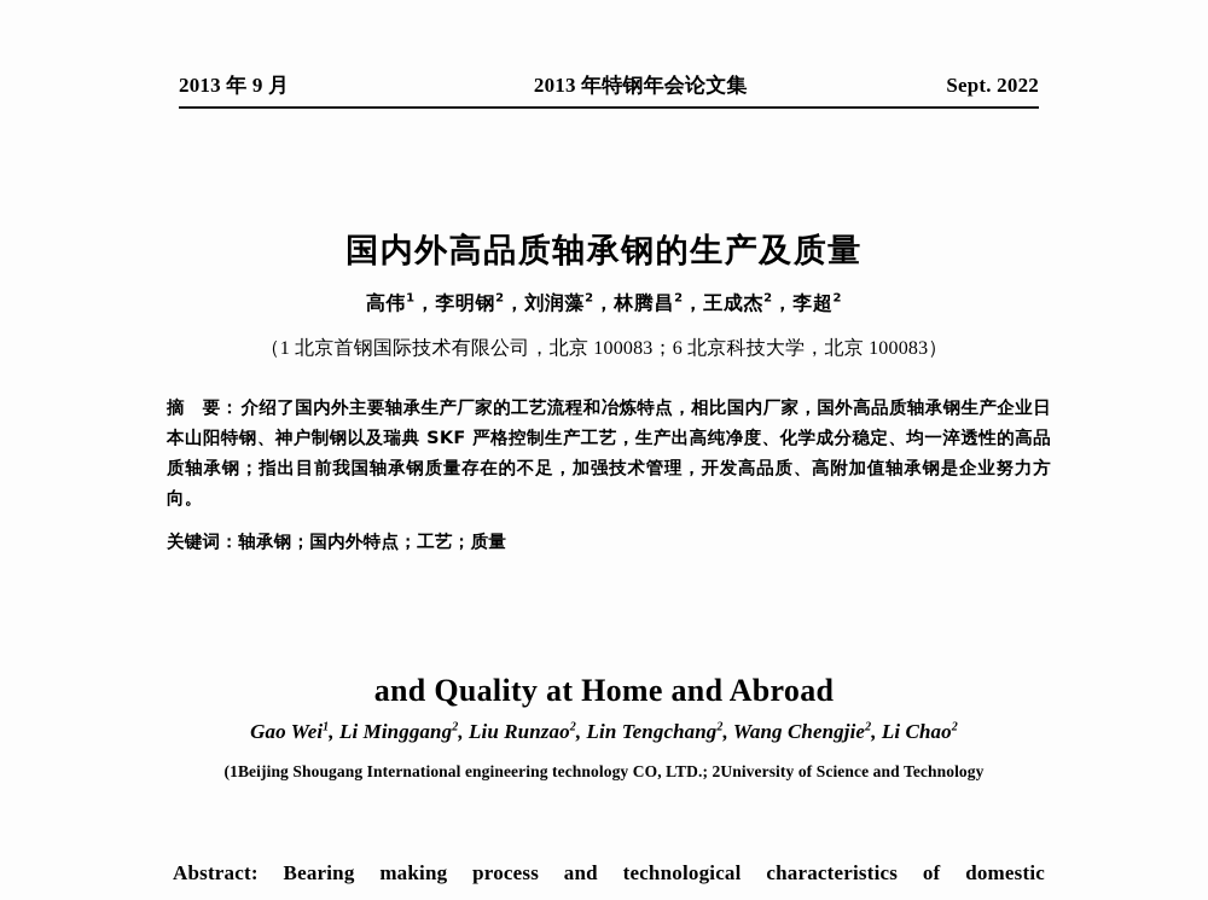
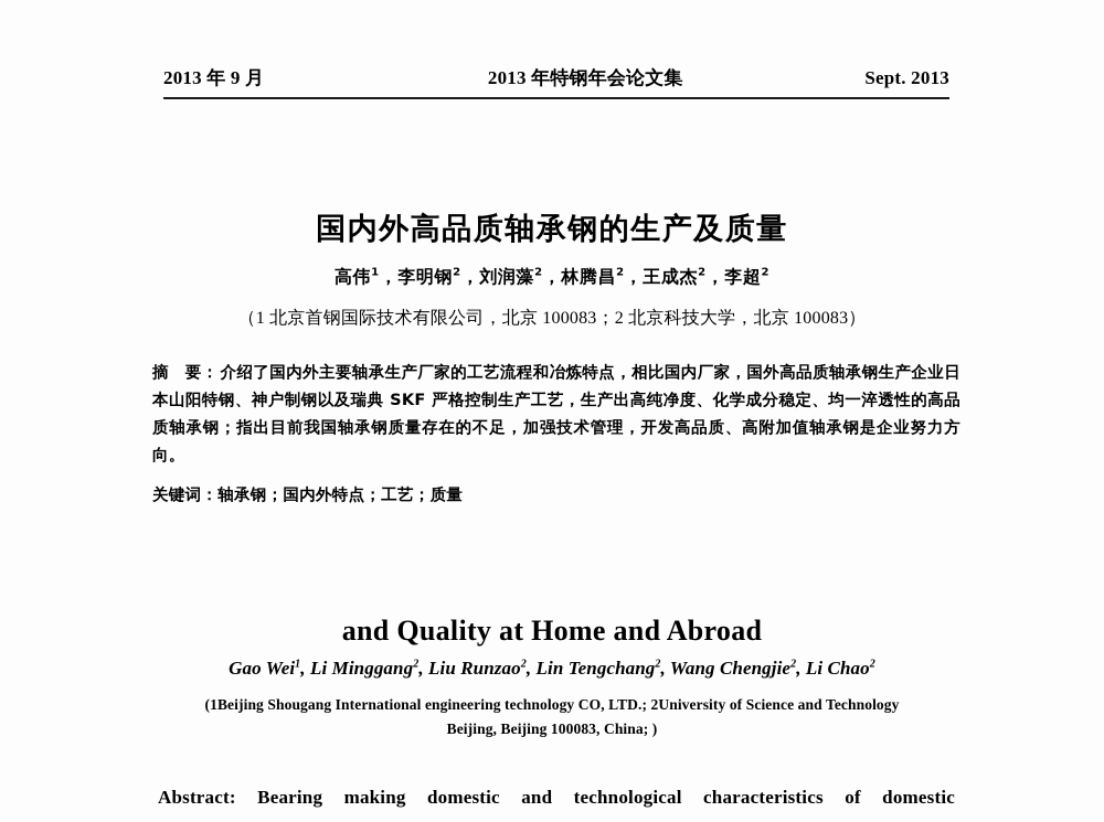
  2013 年 9 月
  2013 年特钢年会论文集
- Sept. 2022
+ Sept. 2013
  国内外高品质轴承钢的生产及质量
  高伟1，李明钢2，刘润藻2，林腾昌2，王成杰2，李超2
- （1 北京首钢国际技术有限公司，北京 100083；6 北京科技大学，北京 100083）
+ （1 北京首钢国际技术有限公司，北京 100083；2 北京科技大学，北京 100083）
  摘 要： 介绍了国内外主要轴承生产厂家的工艺流程和冶炼特点，相比国内厂家，国外高品质轴承钢生产企业日本山阳特钢、神户制钢以及瑞典 SKF 严格控制生产工艺，生产出高纯净度、化学成分稳定、均一淬透性的高品质轴承钢；指出目前我国轴承钢质量存在的不足，加强技术管理，开发高品质、高附加值轴承钢是企业努力方向。
  关键词：轴承钢；国内外特点；工艺；质量
  and Quality at Home and Abroad
  Gao Wei1, Li Minggang2, Liu Runzao2, Lin Tengchang2, Wang Chengjie2, Li Chao2
  (1Beijing Shougang International engineering technology CO, LTD.; 2University of Science and Technology
+ Beijing, Beijing 100083, China; )
- Abstract: Bearing making process and technological characteristics of domestic
+ Abstract: Bearing making domestic and technological characteristics of domestic
